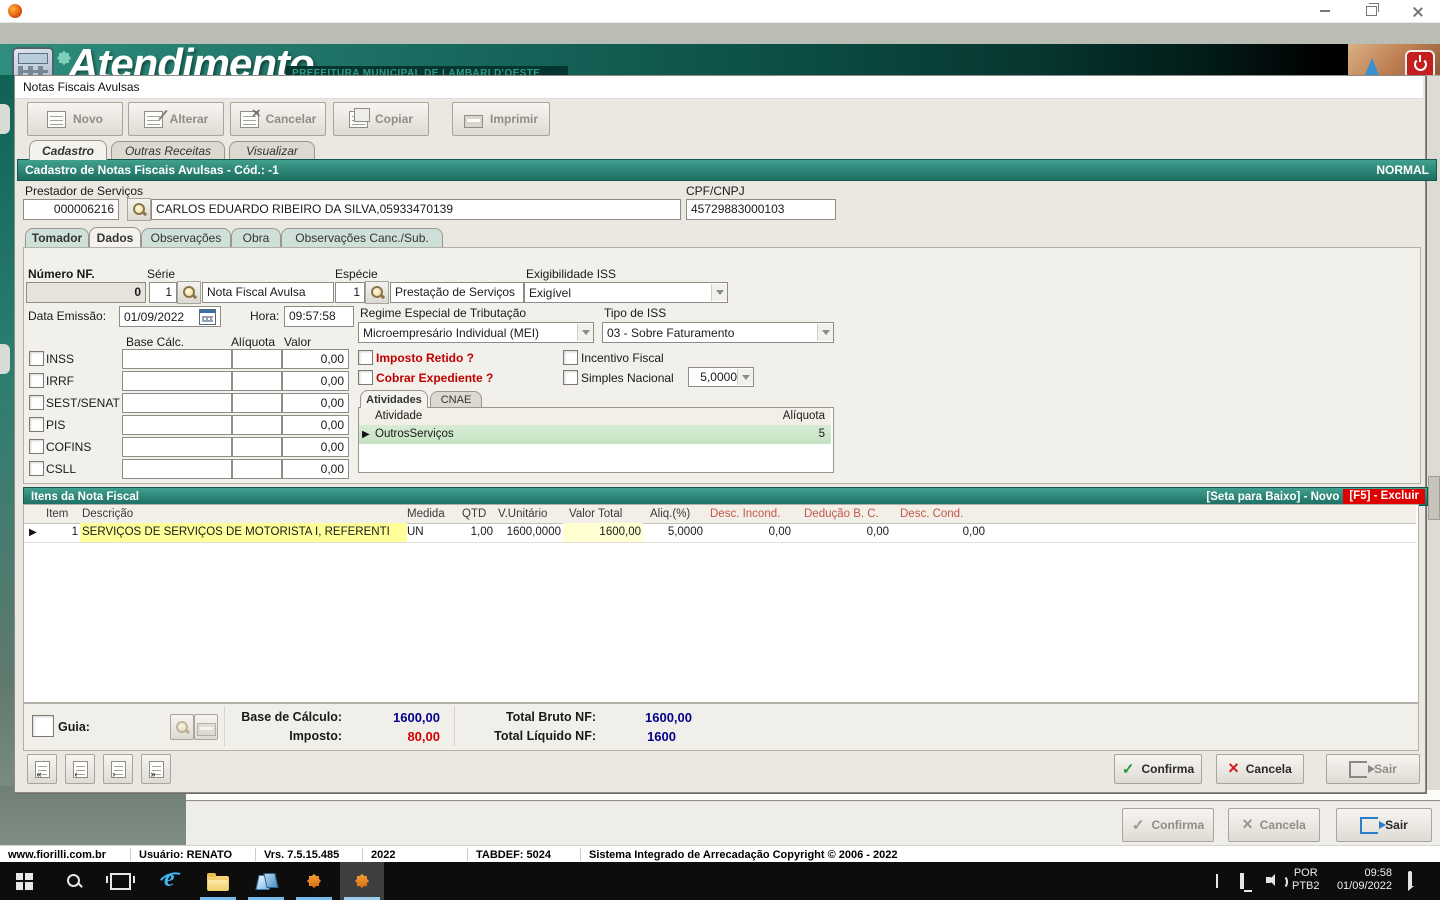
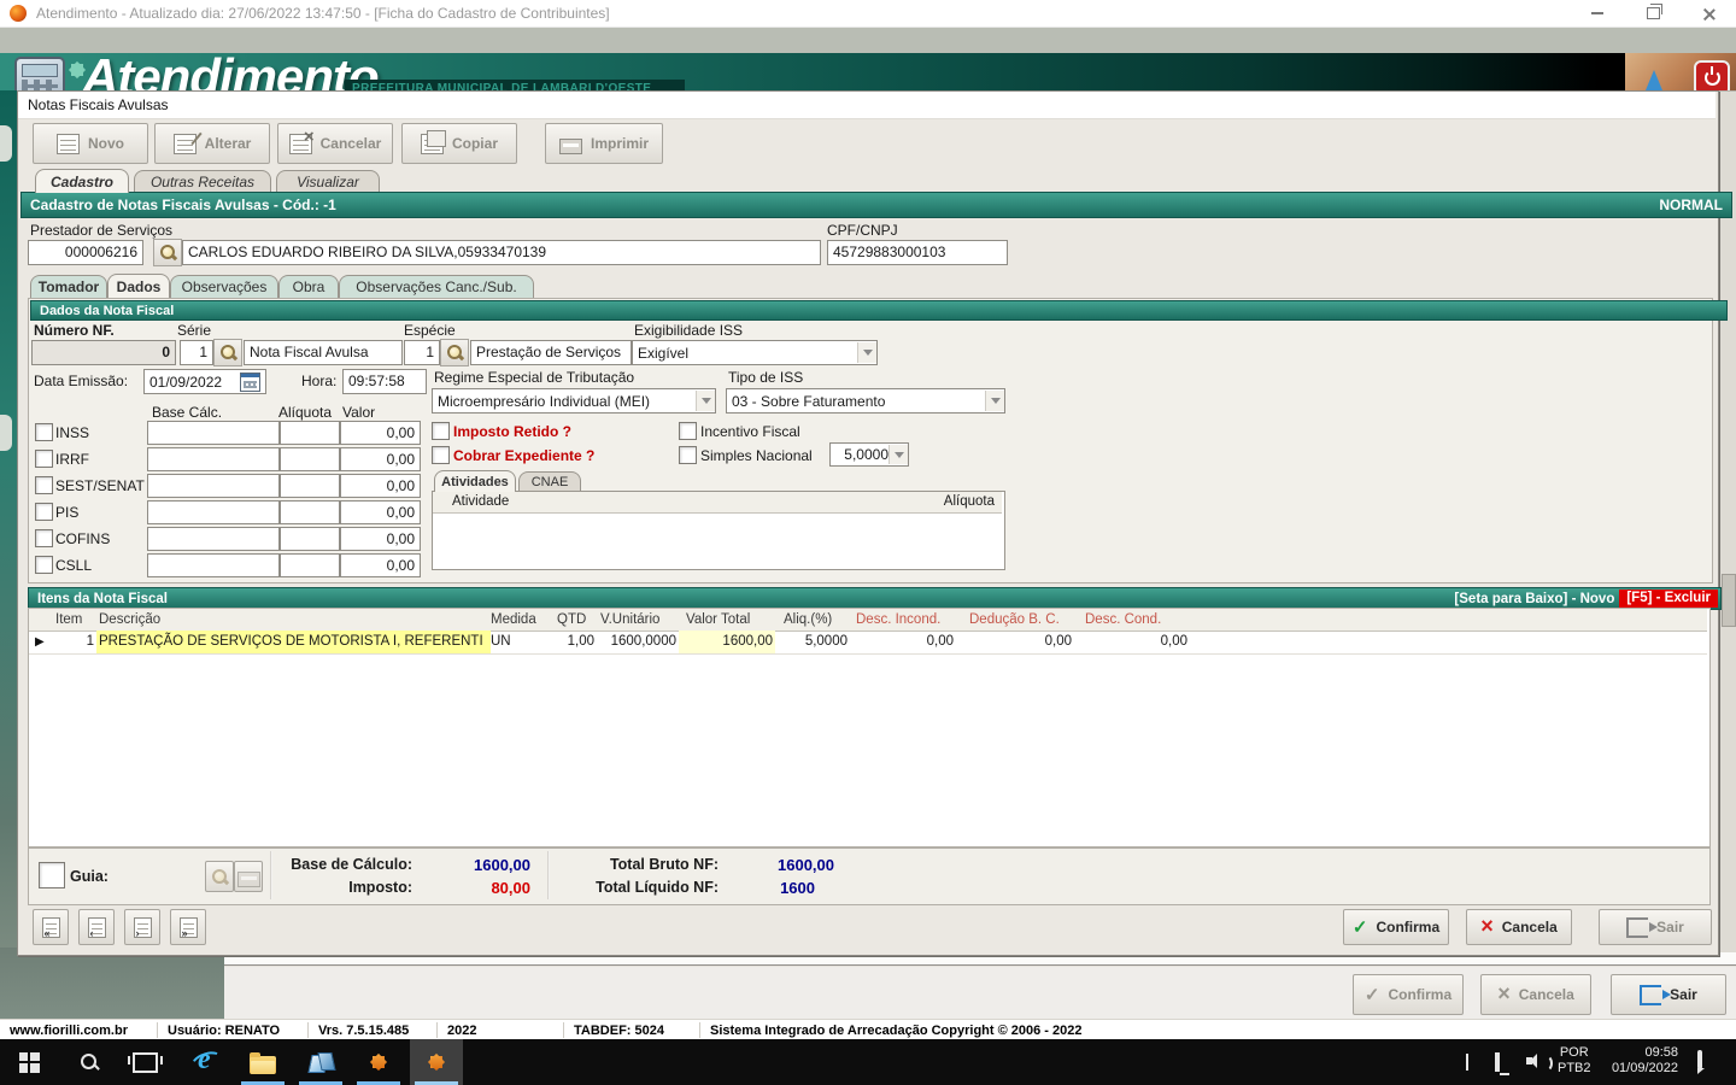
+ Atendimento - Atualizado dia: 27/06/2022 13:47:50 - [Ficha do Cadastro de Contribuintes]
  Atendimento
  PREFEITURA MUNICIPAL DE LAMBARI D'OESTE
  Confirma
  Cancela
  Sair
  Notas Fiscais Avulsas
  Novo
  Alterar
  Cancelar
  Copiar
  Imprimir
  Cadastro
  Outras Receitas
  Visualizar
  Cadastro de Notas Fiscais Avulsas - Cód.: -1
  NORMAL
  Prestador de Serviços
  CPF/CNPJ
  000006216
  CARLOS EDUARDO RIBEIRO DA SILVA,05933470139
  45729883000103
  Tomador
  Dados
  Observações
  Obra
  Observações Canc./Sub.
+ Dados da Nota Fiscal
  Número NF.
  Série
  Espécie
  Exigibilidade ISS
  0
  1
  Nota Fiscal Avulsa
  1
  Prestação de Serviços
  Exigível
  Data Emissão:
  01/09/2022
  Hora:
  09:57:58
  Regime Especial de Tributação
  Microempresário Individual (MEI)
  Tipo de ISS
  03 - Sobre Faturamento
  Base Cálc.
  Alíquota
  Valor
  INSS
  0,00
  IRRF
  0,00
  SEST/SENAT
  0,00
  PIS
  0,00
  COFINS
  0,00
  CSLL
  0,00
  Imposto Retido ?
  Incentivo Fiscal
  Cobrar Expediente ?
  Simples Nacional
  5,0000
  Atividades
  CNAE
  Atividade
  Alíquota
- OutrosServiços
- 5
  Itens da Nota Fiscal
  [Seta para Baixo] - Novo
  [F5] - Excluir
  Item
  Descrição
  Medida
  QTD
  V.Unitário
  Valor Total
  Aliq.(%)
  Desc. Incond.
  Dedução B. C.
  Desc. Cond.
  1
- SERVIÇOS DE SERVIÇOS DE MOTORISTA I, REFERENTI
+ PRESTAÇÃO DE SERVIÇOS DE MOTORISTA I, REFERENTI
  UN
  1,00
  1600,0000
  1600,00
  5,0000
  0,00
  0,00
  0,00
  Guia:
  Base de Cálculo:
  1600,00
  Imposto:
  80,00
  Total Bruto NF:
  1600,00
  Total Líquido NF:
  1600
  «
  ‹
  ›
  »
  Confirma
  Cancela
  Sair
  www.fiorilli.com.br
  Usuário: RENATO
  Vrs. 7.5.15.485
  2022
  TABDEF: 5024
  Sistema Integrado de Arrecadação Copyright © 2006 - 2022
  e
  POR
  PTB2
  09:58
  01/09/2022
